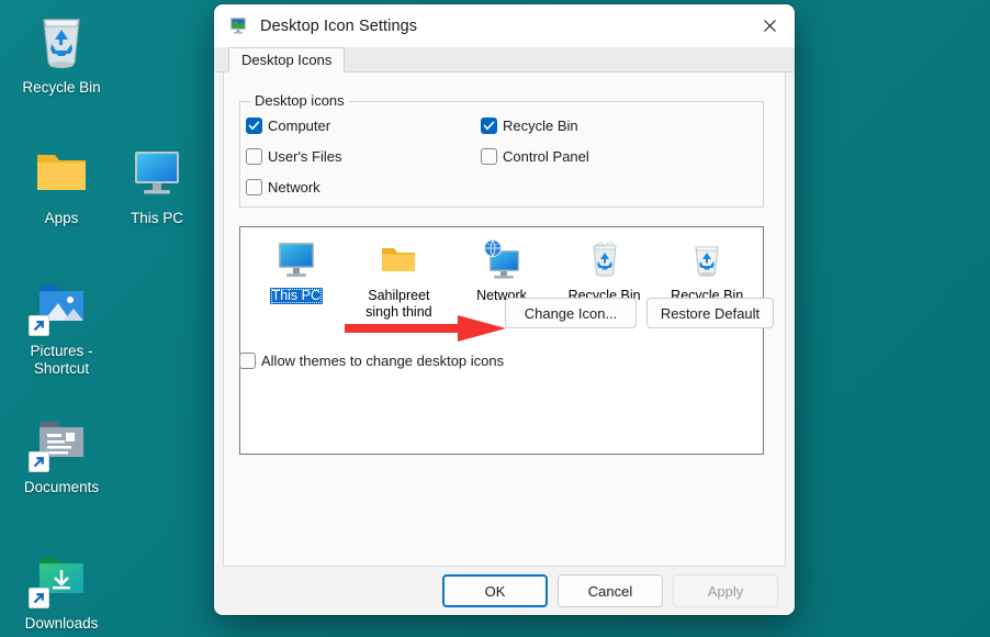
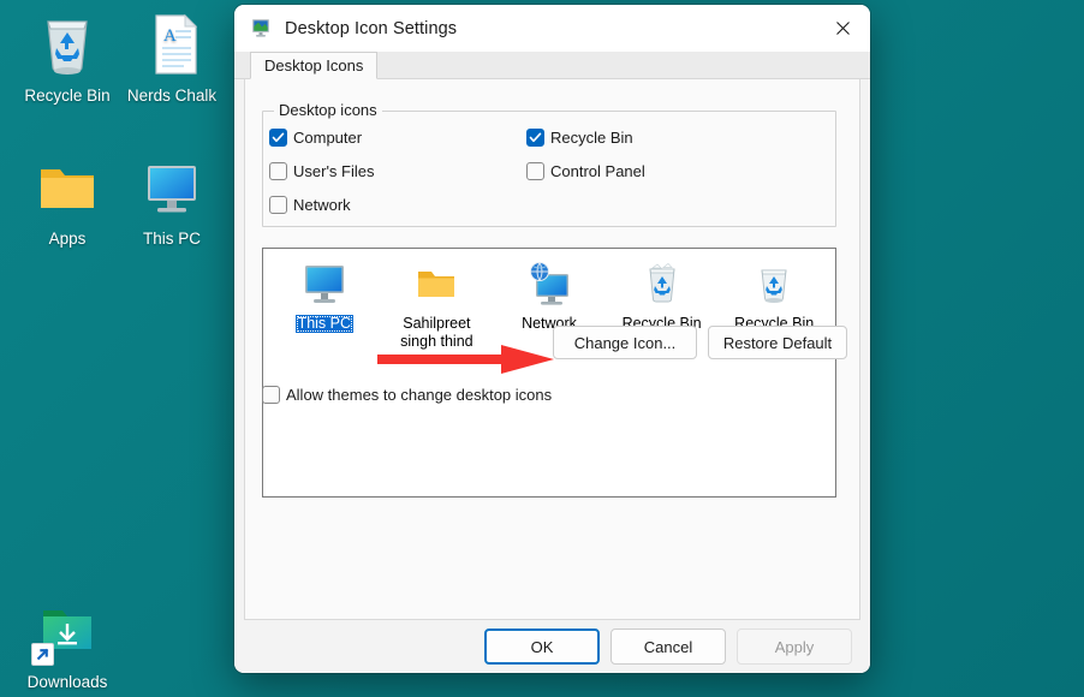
  Recycle Bin
+ A
+ Nerds Chalk
  Apps
  This PC
- Pictures - Shortcut
- Documents
  Downloads
  Desktop Icon Settings
  Desktop Icons
  Desktop icons
  Computer
  Recycle Bin
  User's Files
  Control Panel
  Network
  This PC
  Sahilpreet singh thind
  Network
  Change Icon...
  Restore Default
  Allow themes to change desktop icons
  OK
  Cancel
  Apply
